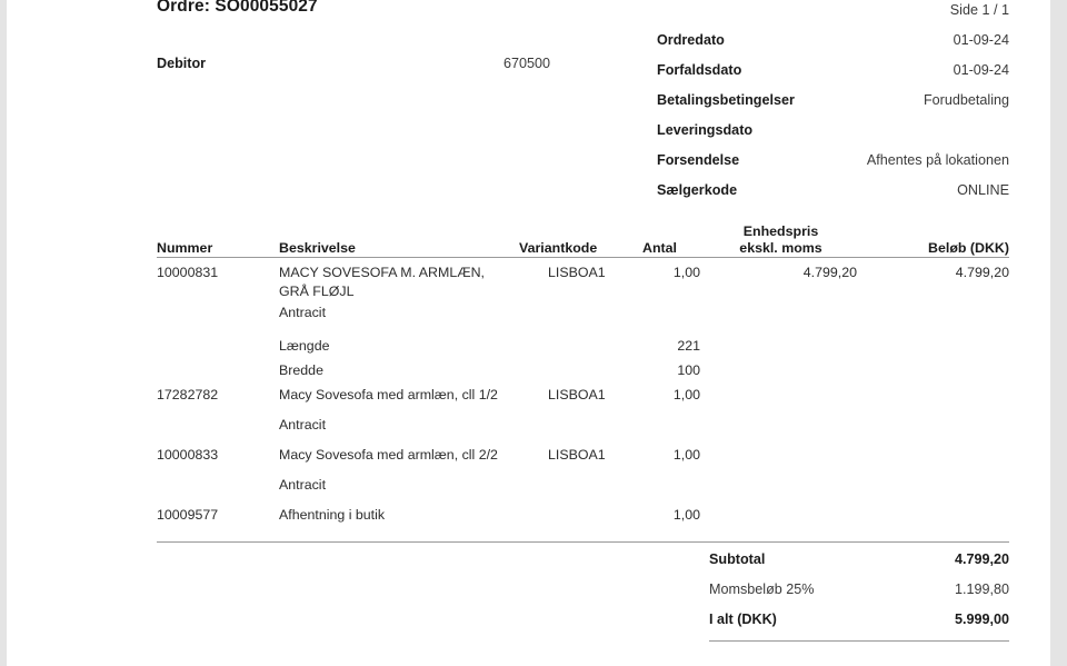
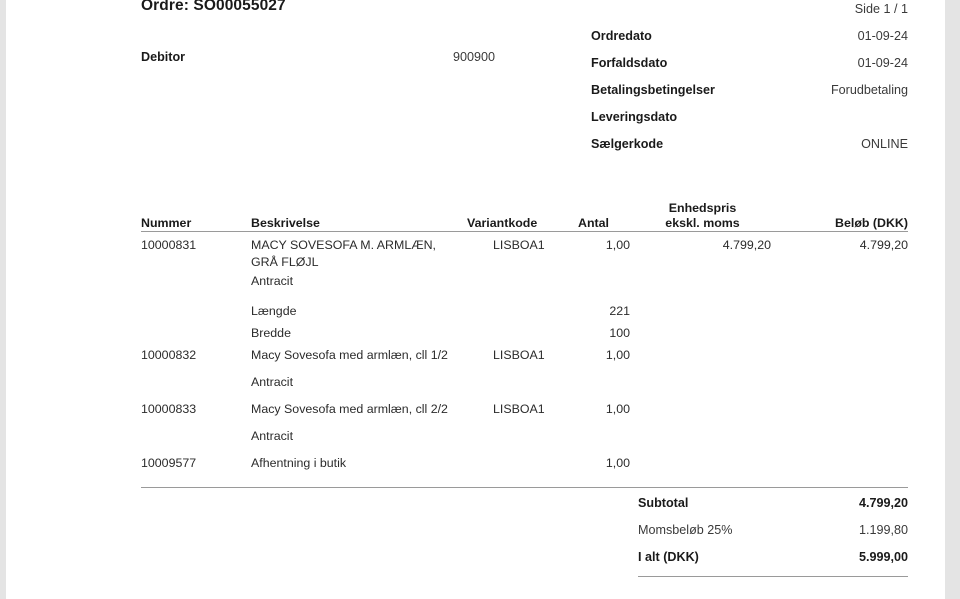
  Ordre: SO00055027
  Debitor
- 670500
+ 900900
  Side 1 / 1
  Ordredato
  01-09-24
  Forfaldsdato
  01-09-24
  Betalingsbetingelser
  Forudbetaling
  Leveringsdato
- Forsendelse
- Afhentes på lokationen
  Sælgerkode
  ONLINE
  Nummer
  Beskrivelse
  Variantkode
  Antal
  Enhedspris
  ekskl. moms
  Beløb (DKK)
  10000831
  MACY SOVESOFA M. ARMLÆN,
  GRÅ FLØJL
  LISBOA1
  1,00
  4.799,20
  4.799,20
  Antracit
  Længde
  221
  Bredde
  100
- 17282782
+ 10000832
  Macy Sovesofa med armlæn, cll 1/2
  LISBOA1
  1,00
  Antracit
  10000833
  Macy Sovesofa med armlæn, cll 2/2
  LISBOA1
  1,00
  Antracit
  10009577
  Afhentning i butik
  1,00
  Subtotal
  4.799,20
  Momsbeløb 25%
  1.199,80
  I alt (DKK)
  5.999,00
